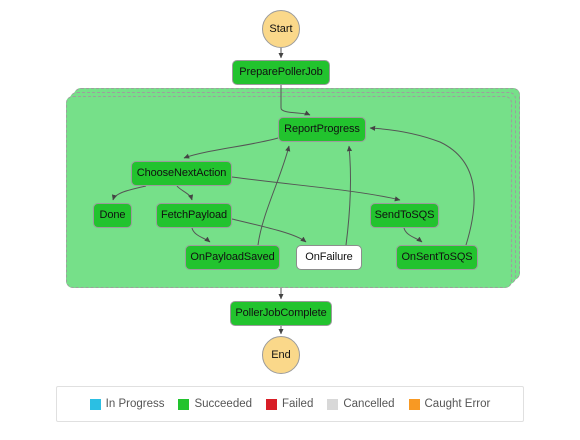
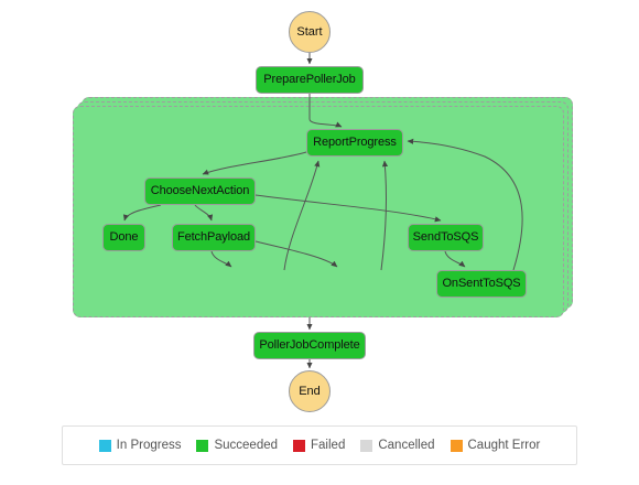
  Start
  End
  PreparePollerJob
  ReportProgress
  ChooseNextAction
  Done
  FetchPayload
  SendToSQS
- OnPayloadSaved
- OnFailure
  OnSentToSQS
  PollerJobComplete
  In Progress
  Succeeded
  Failed
  Cancelled
  Caught Error
